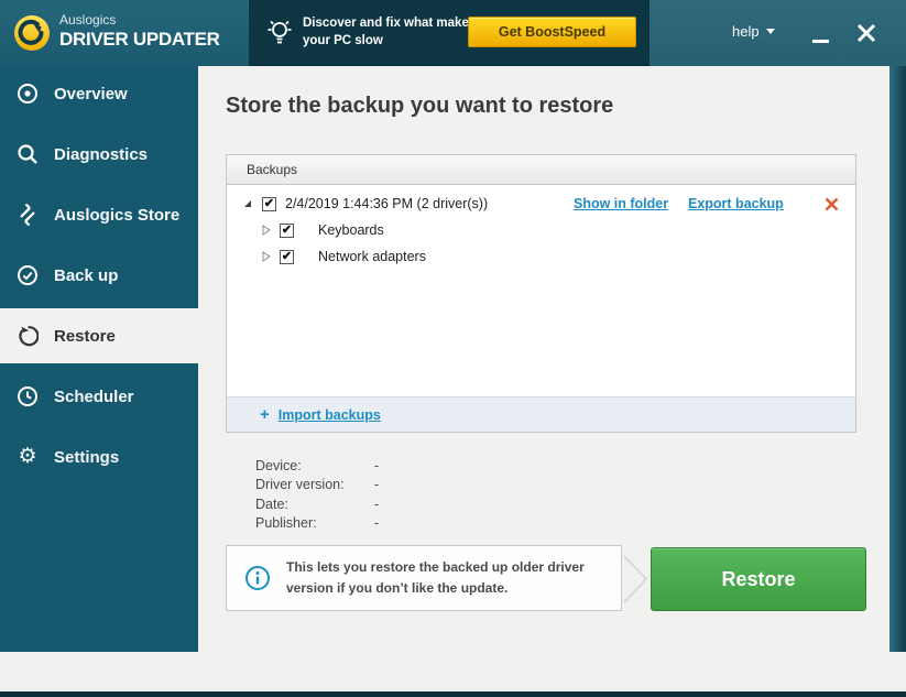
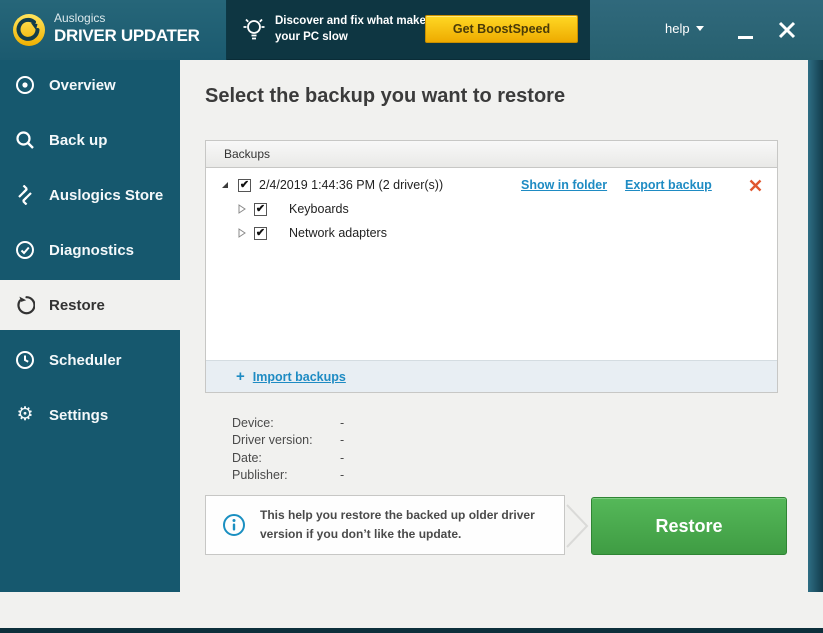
  Auslogics
  DRIVER UPDATER
  Discover and fix what make
  your PC slow
  Get BoostSpeed
  help
  Overview
- Diagnostics
+ Back up
  Auslogics Store
- Back up
+ Diagnostics
  Restore
  Scheduler
  ⚙
  Settings
- Store the backup you want to restore
+ Select the backup you want to restore
  Backups
  ✔
  2/4/2019 1:44:36 PM (2 driver(s))
  Show in folder
  Export backup
  ✔
  Keyboards
  ✔
  Network adapters
  +
  Import backups
  Device:
  -
  Driver version:
  -
  Date:
  -
  Publisher:
  -
- This lets you restore the backed up older driver version if you don’t like the update.
+ This help you restore the backed up older driver version if you don’t like the update.
  Restore
